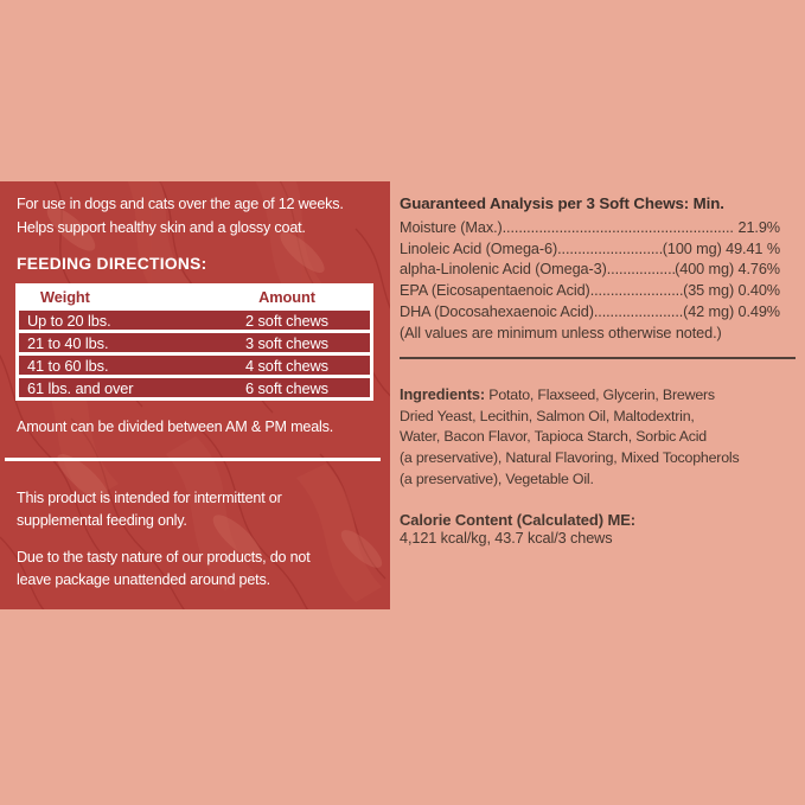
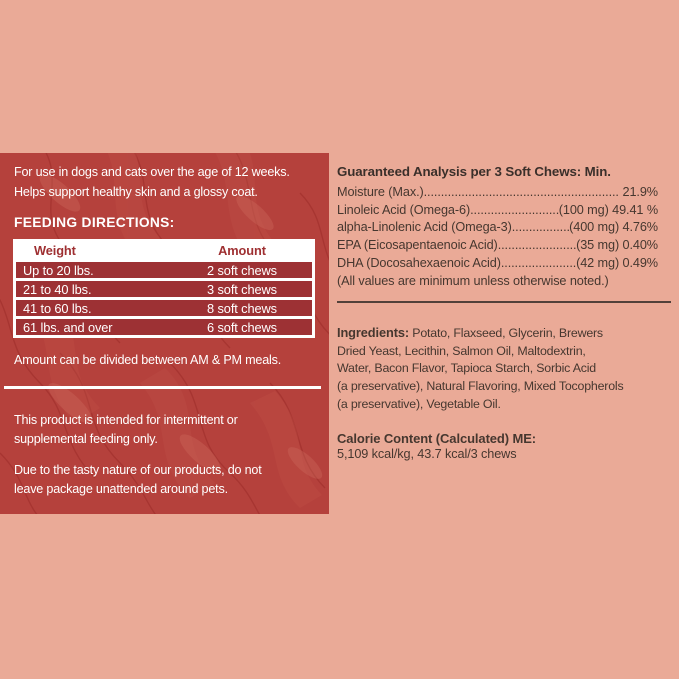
  For use in dogs and cats over the age of 12 weeks.
  Helps support healthy skin and a glossy coat.
  FEEDING DIRECTIONS:
  Weight
  Amount
  Up to 20 lbs.
  2 soft chews
  21 to 40 lbs.
  3 soft chews
  41 to 60 lbs.
- 4 soft chews
+ 8 soft chews
  61 lbs. and over
  6 soft chews
  Amount can be divided between AM & PM meals.
  This product is intended for intermittent or
  supplemental feeding only.
  Due to the tasty nature of our products, do not
  leave package unattended around pets.
  Guaranteed Analysis per 3 Soft Chews: Min.
  Moisture (Max.)
  21.9%
  Linoleic Acid (Omega-6)
  (100 mg) 49.41 %
  alpha-Linolenic Acid (Omega-3)
  (400 mg) 4.76%
  EPA (Eicosapentaenoic Acid)
  (35 mg) 0.40%
  DHA (Docosahexaenoic Acid)
  (42 mg) 0.49%
  (All values are minimum unless otherwise noted.)
  Ingredients: Potato, Flaxseed, Glycerin, Brewers
  Dried Yeast, Lecithin, Salmon Oil, Maltodextrin,
  Water, Bacon Flavor, Tapioca Starch, Sorbic Acid
  (a preservative), Natural Flavoring, Mixed Tocopherols
  (a preservative), Vegetable Oil.
  Calorie Content (Calculated) ME:
- 4,121 kcal/kg, 43.7 kcal/3 chews
+ 5,109 kcal/kg, 43.7 kcal/3 chews
